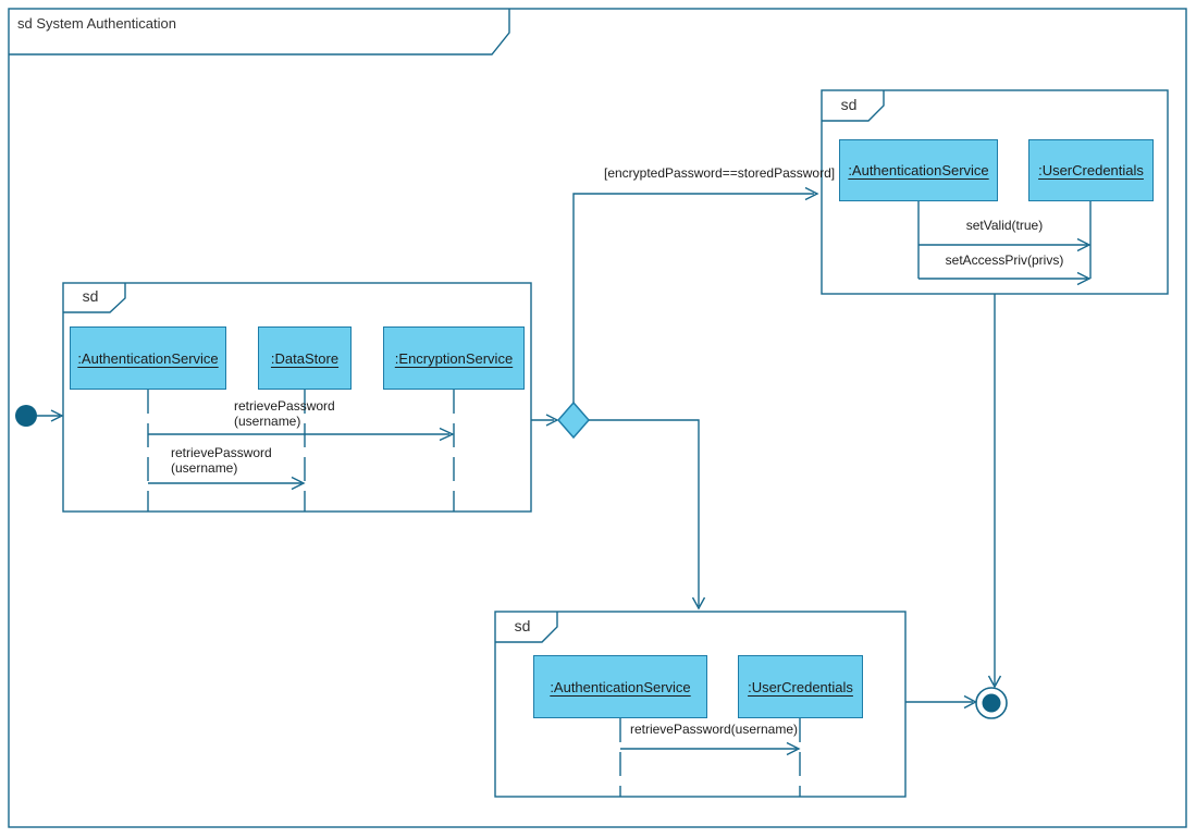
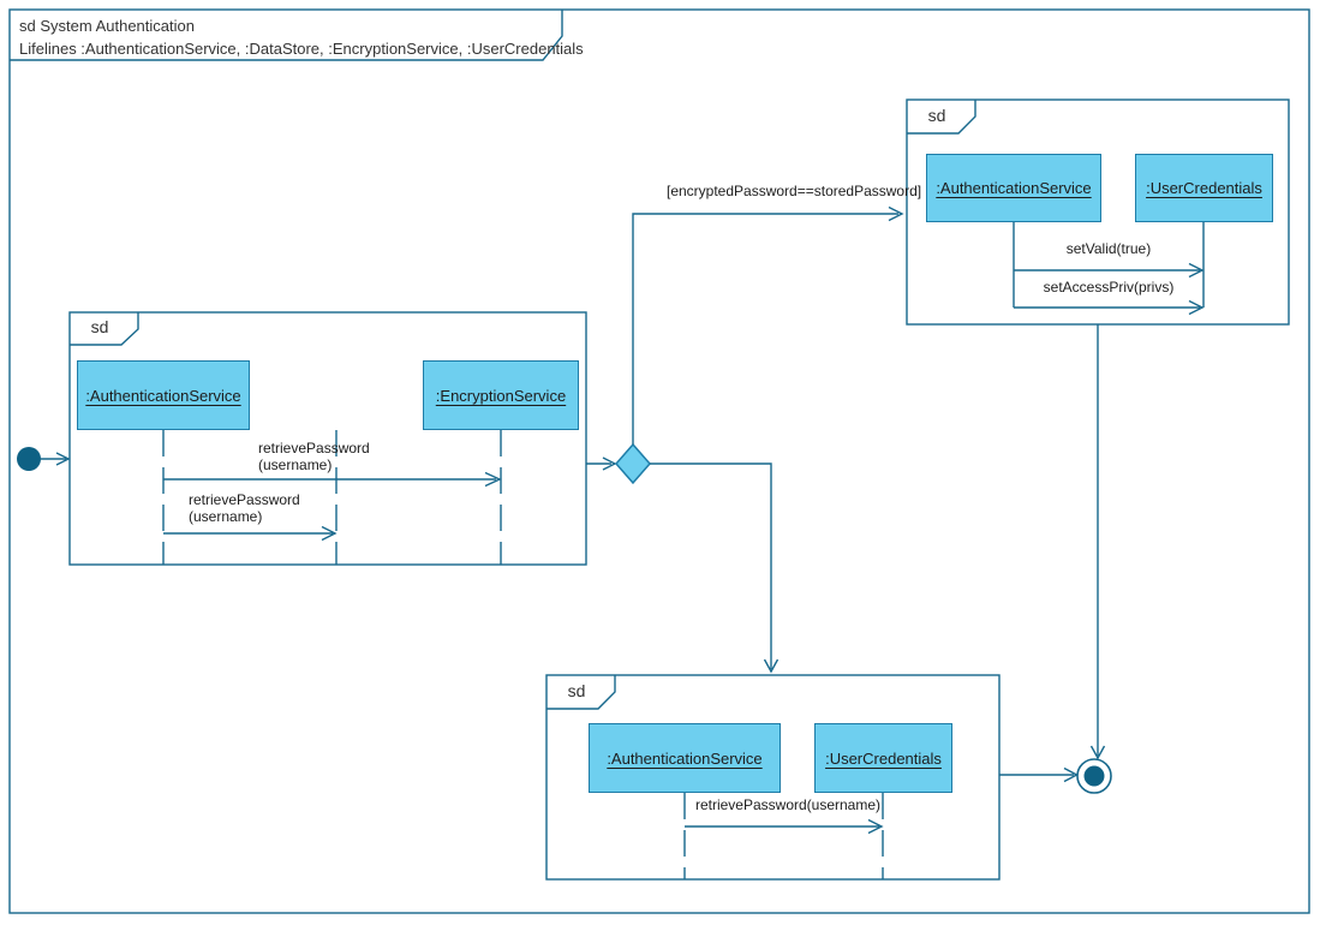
  sd System Authentication
+ Lifelines :AuthenticationService, :DataStore, :EncryptionService, :UserCredentials
  [encryptedPassword==storedPassword]
  sd
  :AuthenticationService
- :DataStore
  :EncryptionService
  retrievePassword
  (username)
  retrievePassword
  (username)
  sd
  :AuthenticationService
  :UserCredentials
  setValid(true)
  setAccessPriv(privs)
  sd
  :AuthenticationService
  :UserCredentials
  retrievePassword(username)
